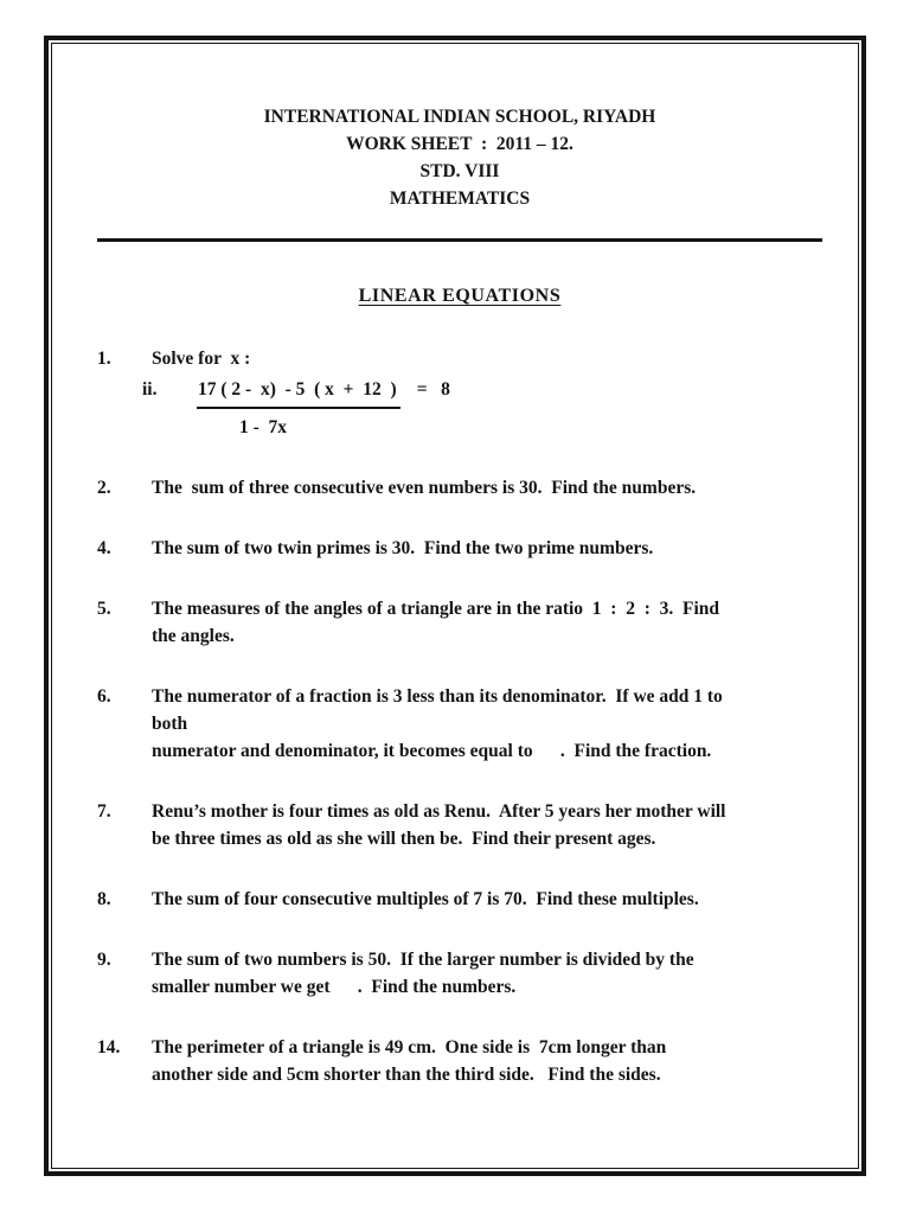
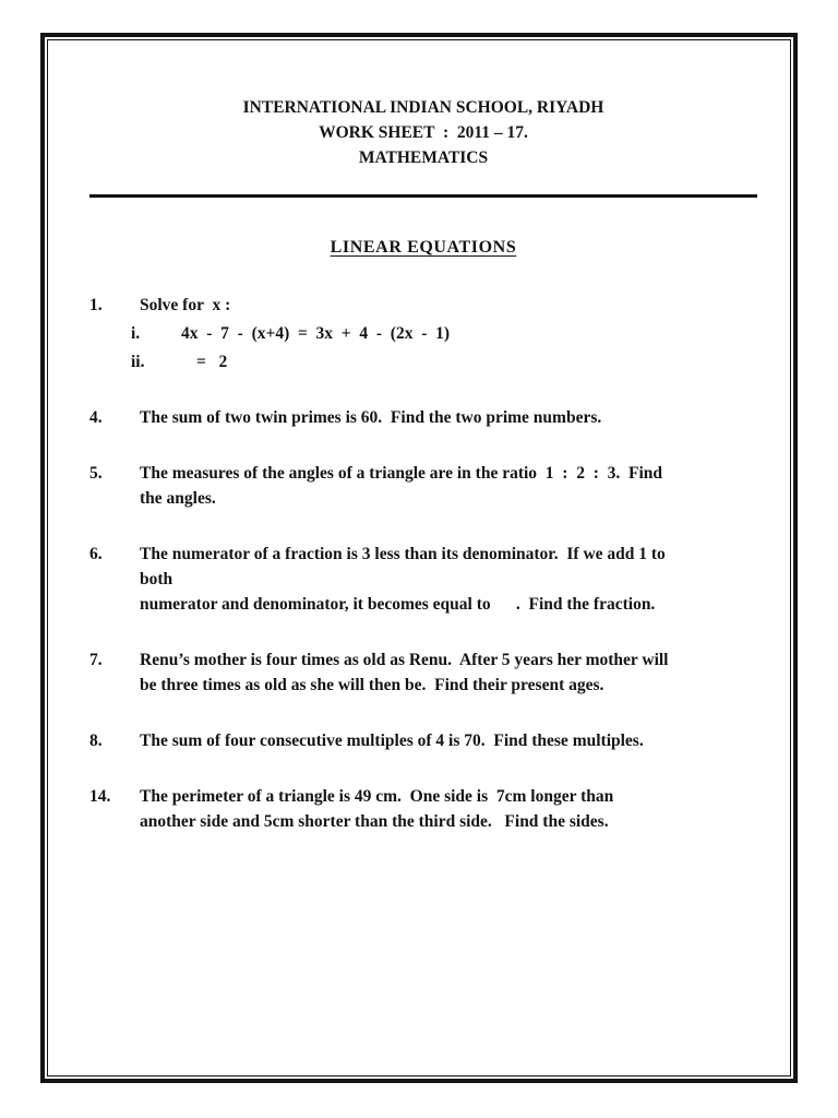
  INTERNATIONAL INDIAN SCHOOL, RIYADH
- WORK SHEET : 2011 – 12.
+ WORK SHEET : 2011 – 17.
- STD. VIII
  MATHEMATICS
  LINEAR EQUATIONS
  1.
  Solve for x :
+ i.
+ 4x - 7 - (x+4) = 3x + 4 - (2x - 1)
  ii.
- 17 ( 2 - x) - 5 ( x + 12 )
- 1 - 7x
- = 8
+ = 2
- 2.
- The sum of three consecutive even numbers is 30. Find the numbers.
  4.
- The sum of two twin primes is 30. Find the two prime numbers.
+ The sum of two twin primes is 60. Find the two prime numbers.
  5.
  The measures of the angles of a triangle are in the ratio 1 : 2 : 3. Find
  the angles.
  6.
  The numerator of a fraction is 3 less than its denominator. If we add 1 to
  both
  numerator and denominator, it becomes equal to . Find the fraction.
  7.
  Renu’s mother is four times as old as Renu. After 5 years her mother will
  be three times as old as she will then be. Find their present ages.
  8.
- The sum of four consecutive multiples of 7 is 70. Find these multiples.
+ The sum of four consecutive multiples of 4 is 70. Find these multiples.
- 9.
- The sum of two numbers is 50. If the larger number is divided by the
- smaller number we get . Find the numbers.
  14.
  The perimeter of a triangle is 49 cm. One side is 7cm longer than
  another side and 5cm shorter than the third side. Find the sides.
